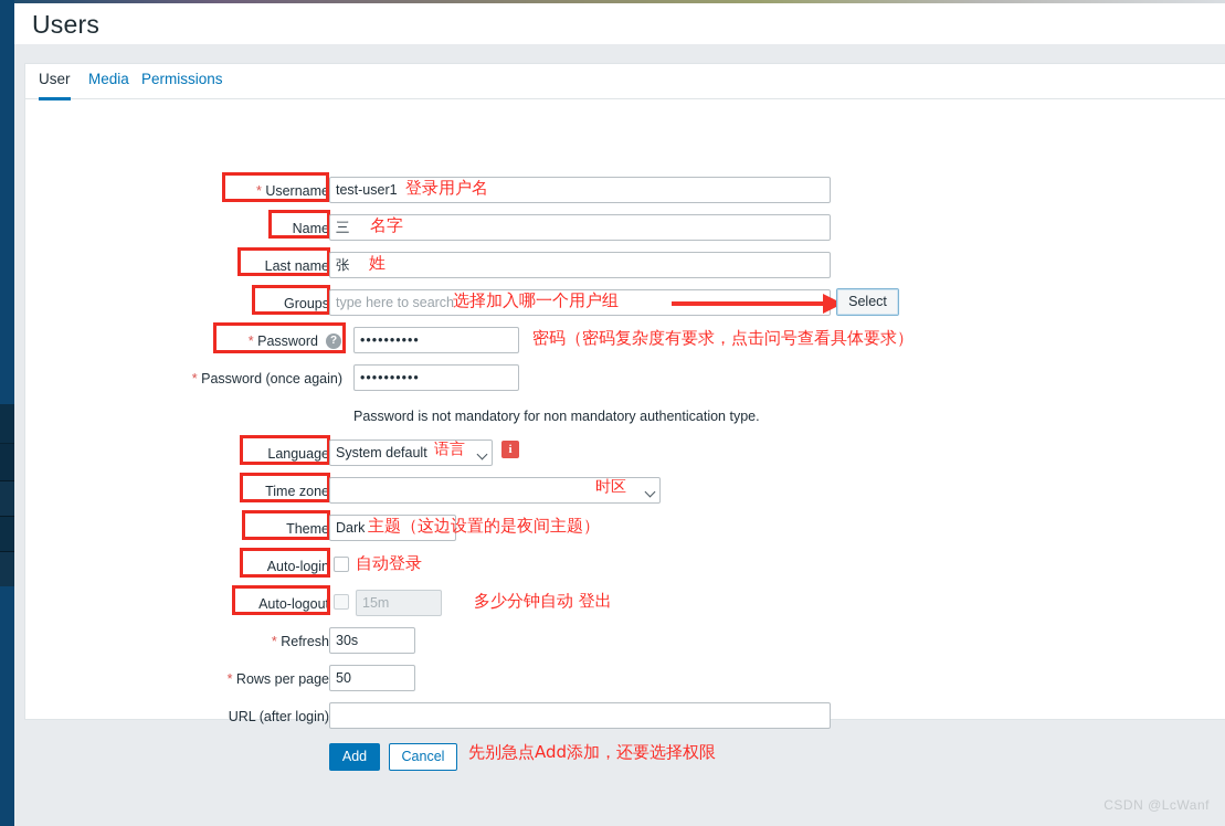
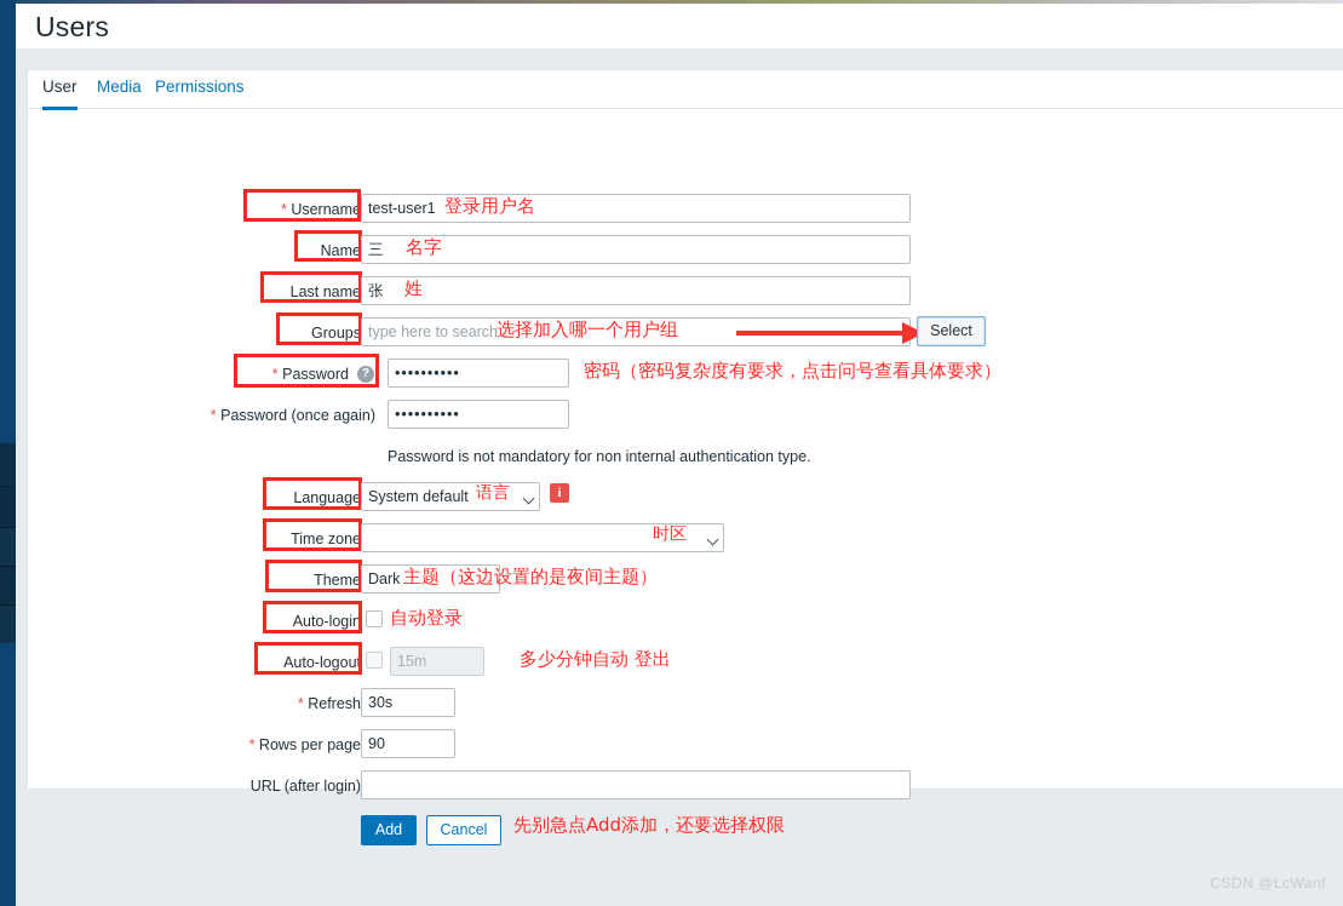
  Users
  User
  Media
  Permissions
  * Username
  test-user1
  登录用户名
  Name
  三
  名字
  Last name
  张
  姓
  Groups
  type here to search
  选择加入哪一个用户组
  Select
  * Password
  ?
  ••••••••••
  密码（密码复杂度有要求，点击问号查看具体要求）
  * Password (once again)
  ••••••••••
- Password is not mandatory for non mandatory authentication type.
+ Password is not mandatory for non internal authentication type.
  Language
  System default
  语言
  i
  Time zone
  时区
  Theme
  Dark
  主题（这边设置的是夜间主题）
  Auto-login
  自动登录
  Auto-logout
  15m
  多少分钟自动 登出
  * Refresh
  30s
  * Rows per page
- 50
+ 90
  URL (after login)
  Add
  Cancel
  先别急点Add添加，还要选择权限
  CSDN @LcWanf
